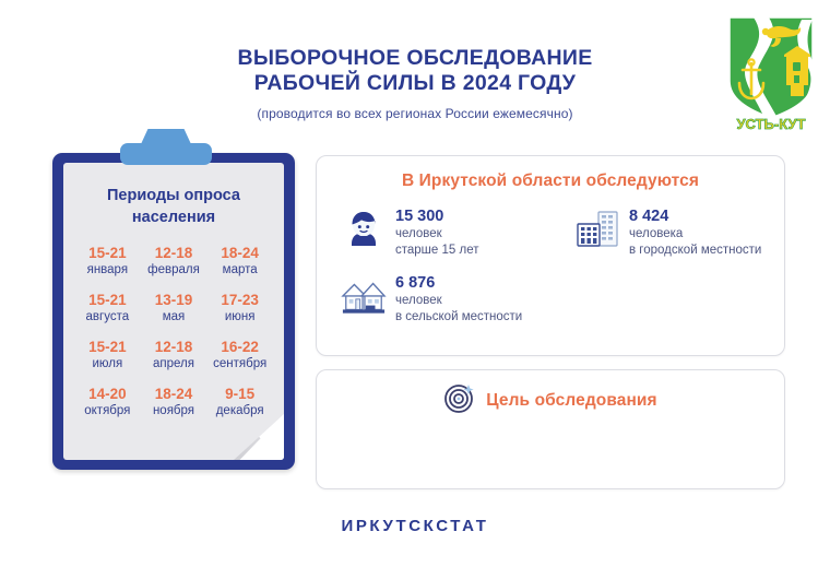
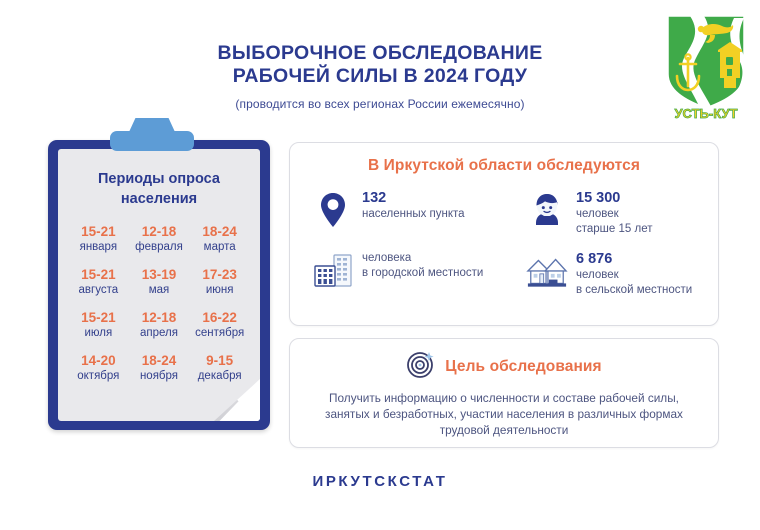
  ВЫБОРОЧНОЕ ОБСЛЕДОВАНИЕ
  РАБОЧЕЙ СИЛЫ В 2024 ГОДУ
  (проводится во всех регионах России ежемесячно)
  УСТЬ-КУТ
  Периоды опроса
  населения
  15-21
  января
  12-18
  февраля
  18-24
  марта
  15-21
  августа
  13-19
  мая
  17-23
  июня
  15-21
  июля
  12-18
  апреля
  16-22
  сентября
  14-20
  октября
  18-24
  ноября
  9-15
  декабря
  В Иркутской области обследуются
+ 132
+ населенных пункта
  15 300
  человек
  старше 15 лет
- 8 424
  человека
  в городской местности
  6 876
  человек
  в сельской местности
  Цель обследования
+ Получить информацию о численности и составе рабочей силы,
+ занятых и безработных, участии населения в различных формах
+ трудовой деятельности
  ИРКУТСКСТАТ
